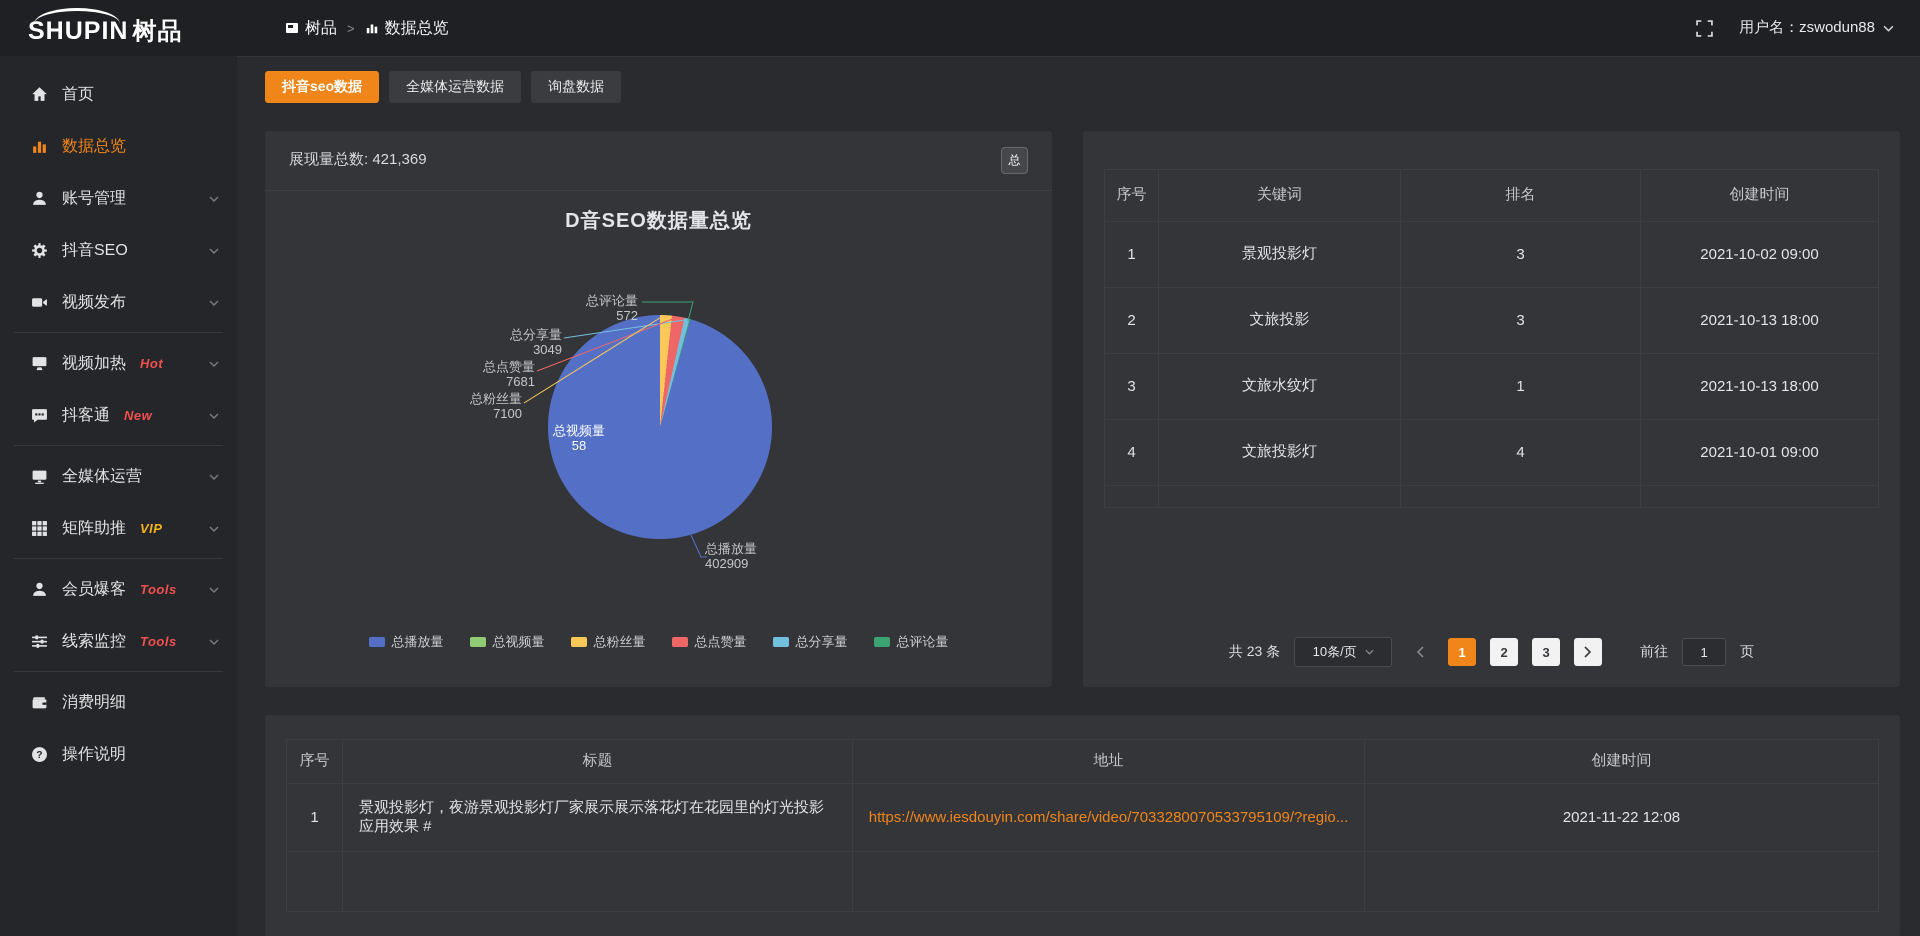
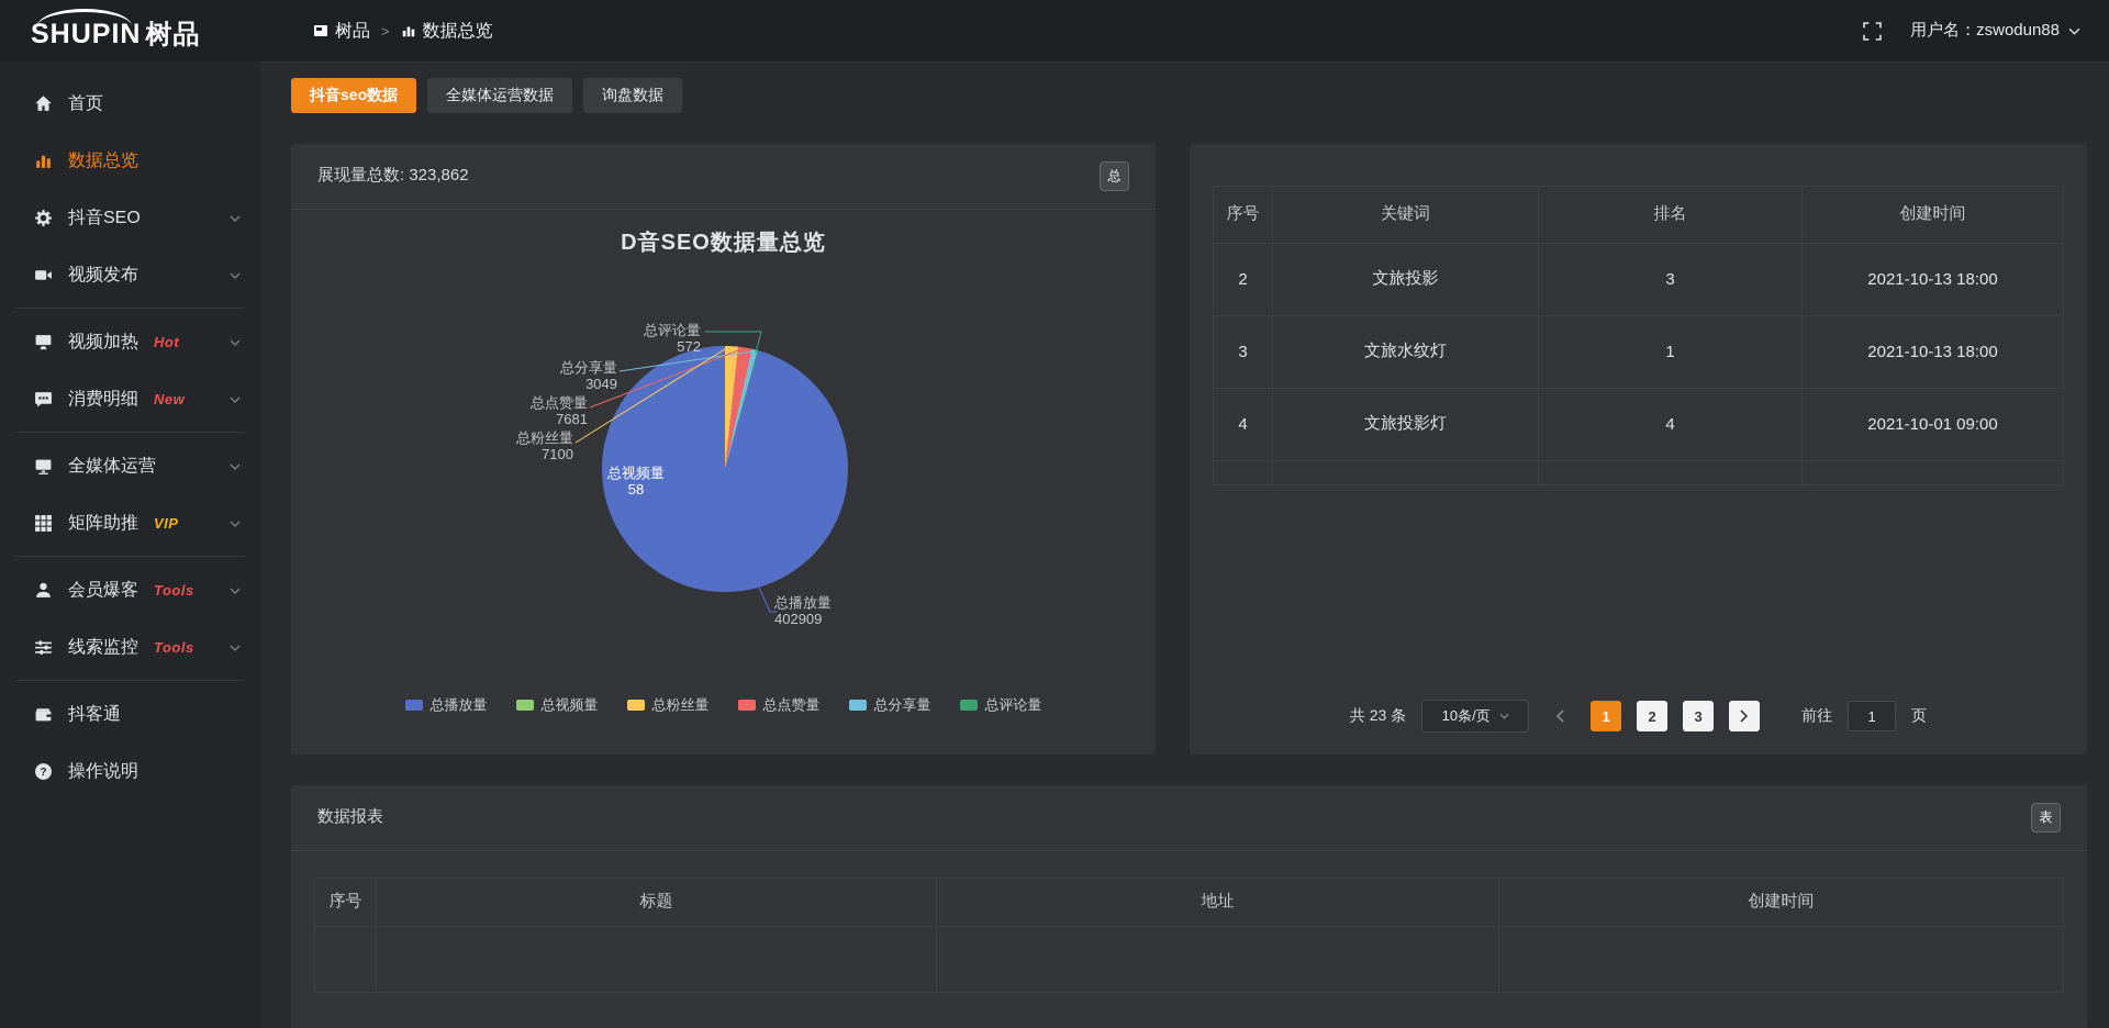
  SHUPIN 树品
  树品
  >
  数据总览
  用户名：zswodun88
  首页
  数据总览
- 账号管理
  抖音SEO
  视频发布
  视频加热
  Hot
- 抖客通
+ 消费明细
  New
  全媒体运营
  矩阵助推
  VIP
  会员爆客
  Tools
  线索监控
  Tools
- 消费明细
+ 抖客通
  ?
  操作说明
  抖音seo数据
  全媒体运营数据
  询盘数据
- 展现量总数: 421,369
+ 展现量总数: 323,862
  总
  D音SEO数据量总览
  总评论量
  572
  总分享量
  3049
  总点赞量
  7681
  总粉丝量
  7100
  总视频量
  58
  总播放量
  402909
  总播放量
  总视频量
  总粉丝量
  总点赞量
  总分享量
  总评论量
  序号	关键词	排名	创建时间
- 1	景观投影灯	3	2021-10-02 09:00
  2	文旅投影	3	2021-10-13 18:00
  3	文旅水纹灯	1	2021-10-13 18:00
  4	文旅投影灯	4	2021-10-01 09:00
  共 23 条
  10条/页
  1
  2
  3
  前往
  1
  页
+ 数据报表
+ 表
  序号	标题	地址	创建时间
- 1	景观投影灯，夜游景观投影灯厂家展示展示落花灯在花园里的灯光投影应用效果 #	https://www.iesdouyin.com/share/video/7033280070533795109/?regio...	2021-11-22 12:08
